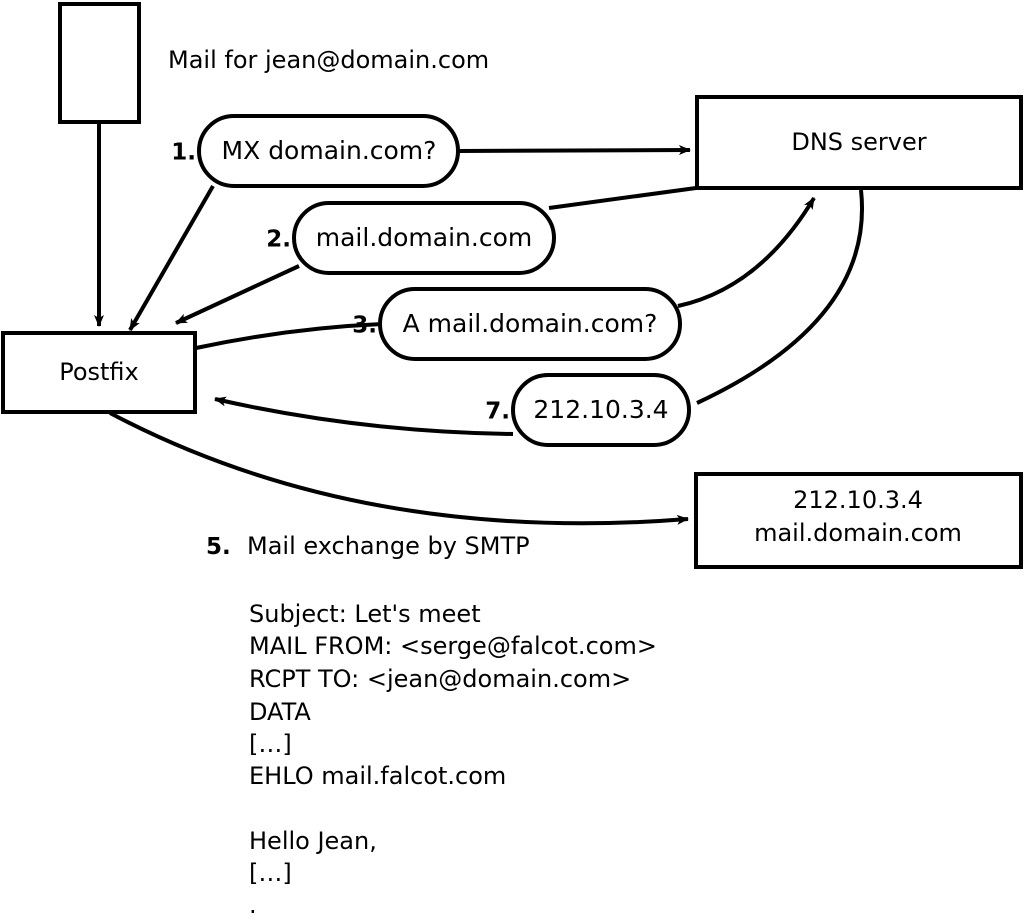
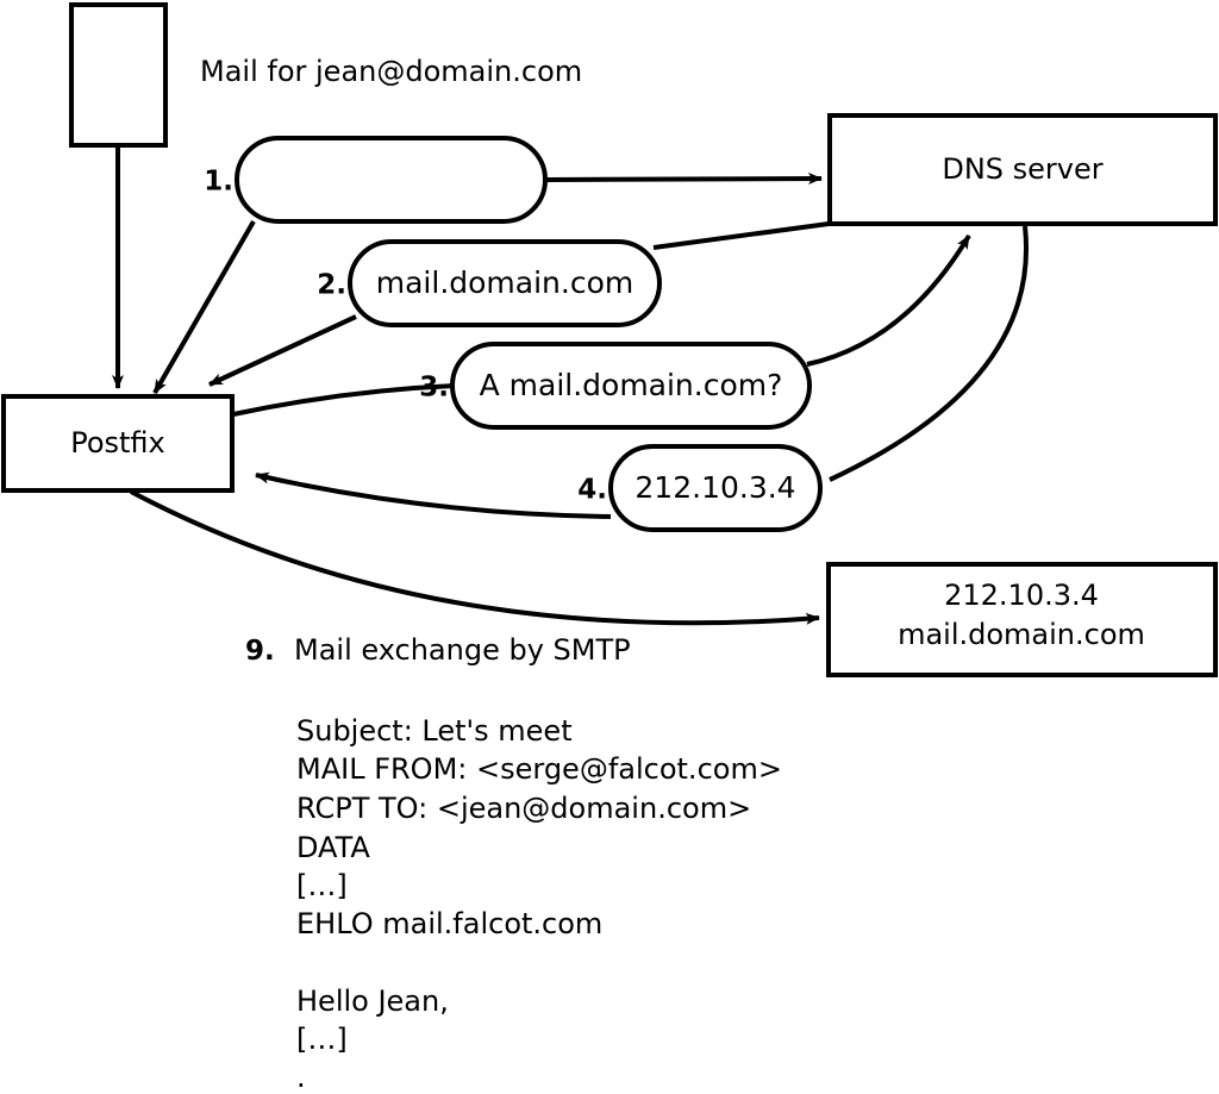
  Postfix
  DNS server
  212.10.3.4
  mail.domain.com
- MX domain.com?
  1.
  mail.domain.com
  2.
  A mail.domain.com?
  3.
  212.10.3.4
- 7.
+ 4.
  Mail for jean@domain.com
- 5.
+ 9.
  Mail exchange by SMTP
  Subject: Let's meet
  MAIL FROM: <serge@falcot.com>
  RCPT TO: <jean@domain.com>
  DATA
  […]
  EHLO mail.falcot.com
  Hello Jean,
  […]
  .
